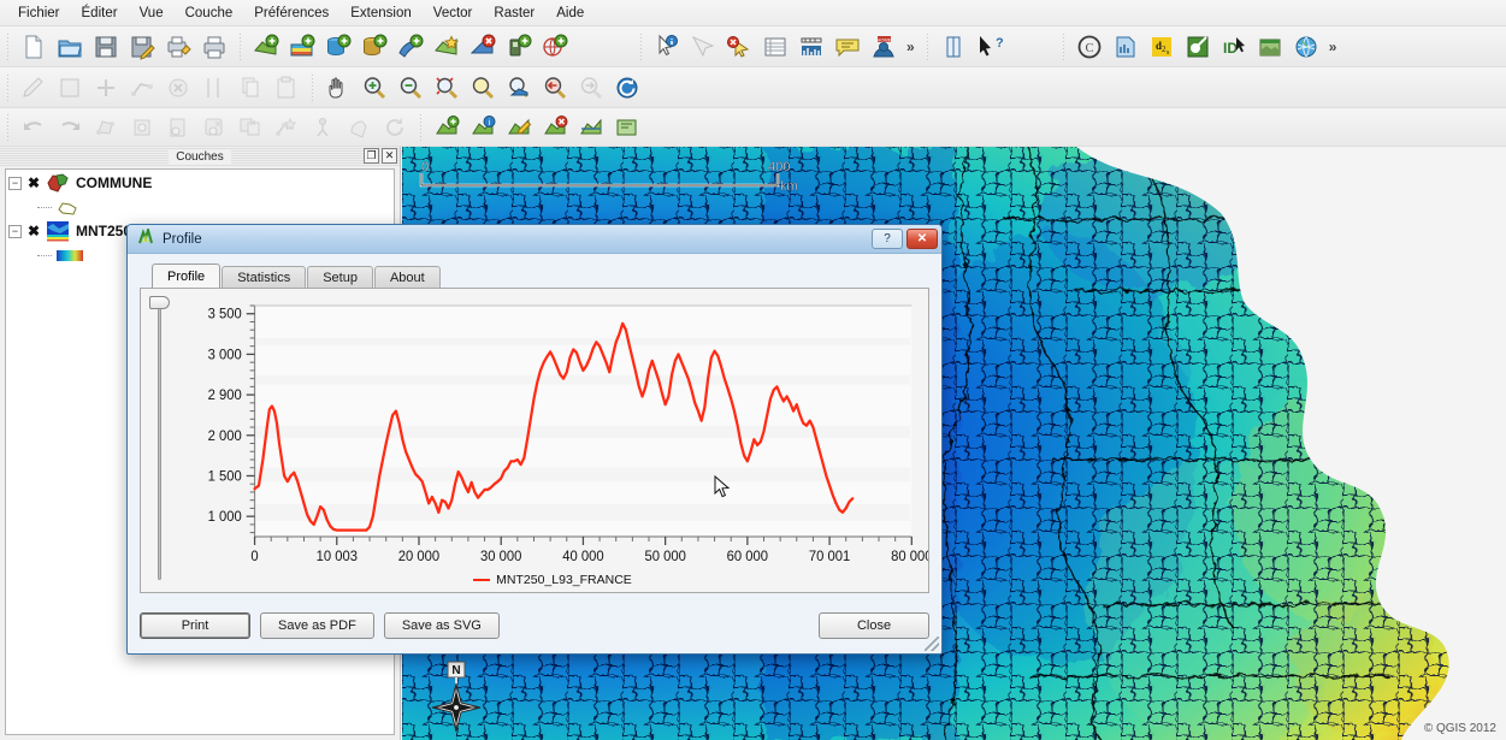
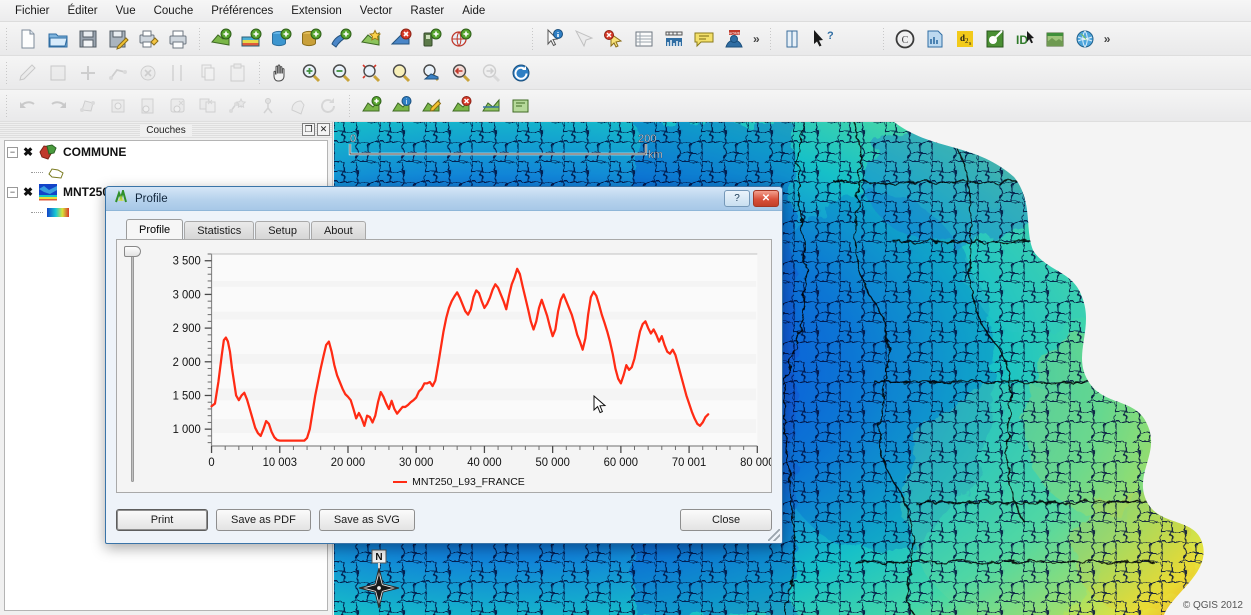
  Fichier
  Éditer
  Vue
  Couche
  Préférences
  Extension
  Vector
  Raster
  Aide
  »
  ?
  C
  d
  2
  ID
  »
  Couches
  ❐
  ✕
  −
  ✖
  COMMUNE
  −
  ✖
  MNT25
  0
- 400
+ 200
  km
  N
  © QGIS 2012
  Profile
  ?
  ✕
  Profile
  Statistics
  Setup
  About
  1 000
  1 500
  2 000
  2 900
  3 000
  3 500
  0
  10 003
  20 000
  30 000
  40 000
  50 000
  60 000
  70 001
  80 00
  MNT250_L93_FRANCE
  Print
  Save as PDF
  Save as SVG
  Close
